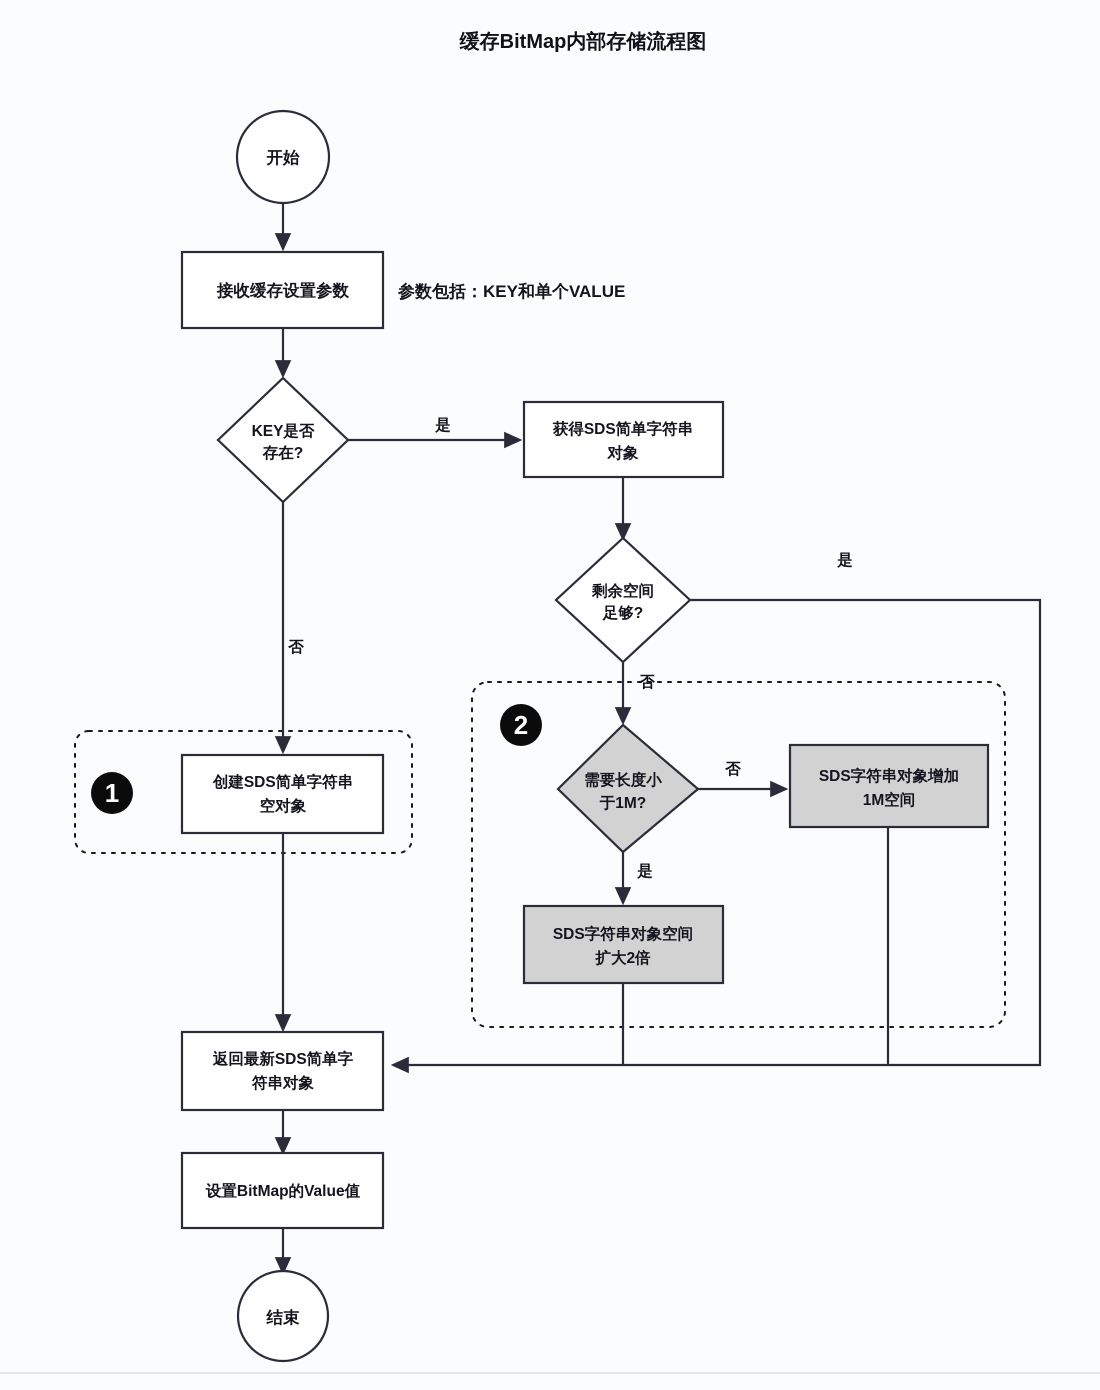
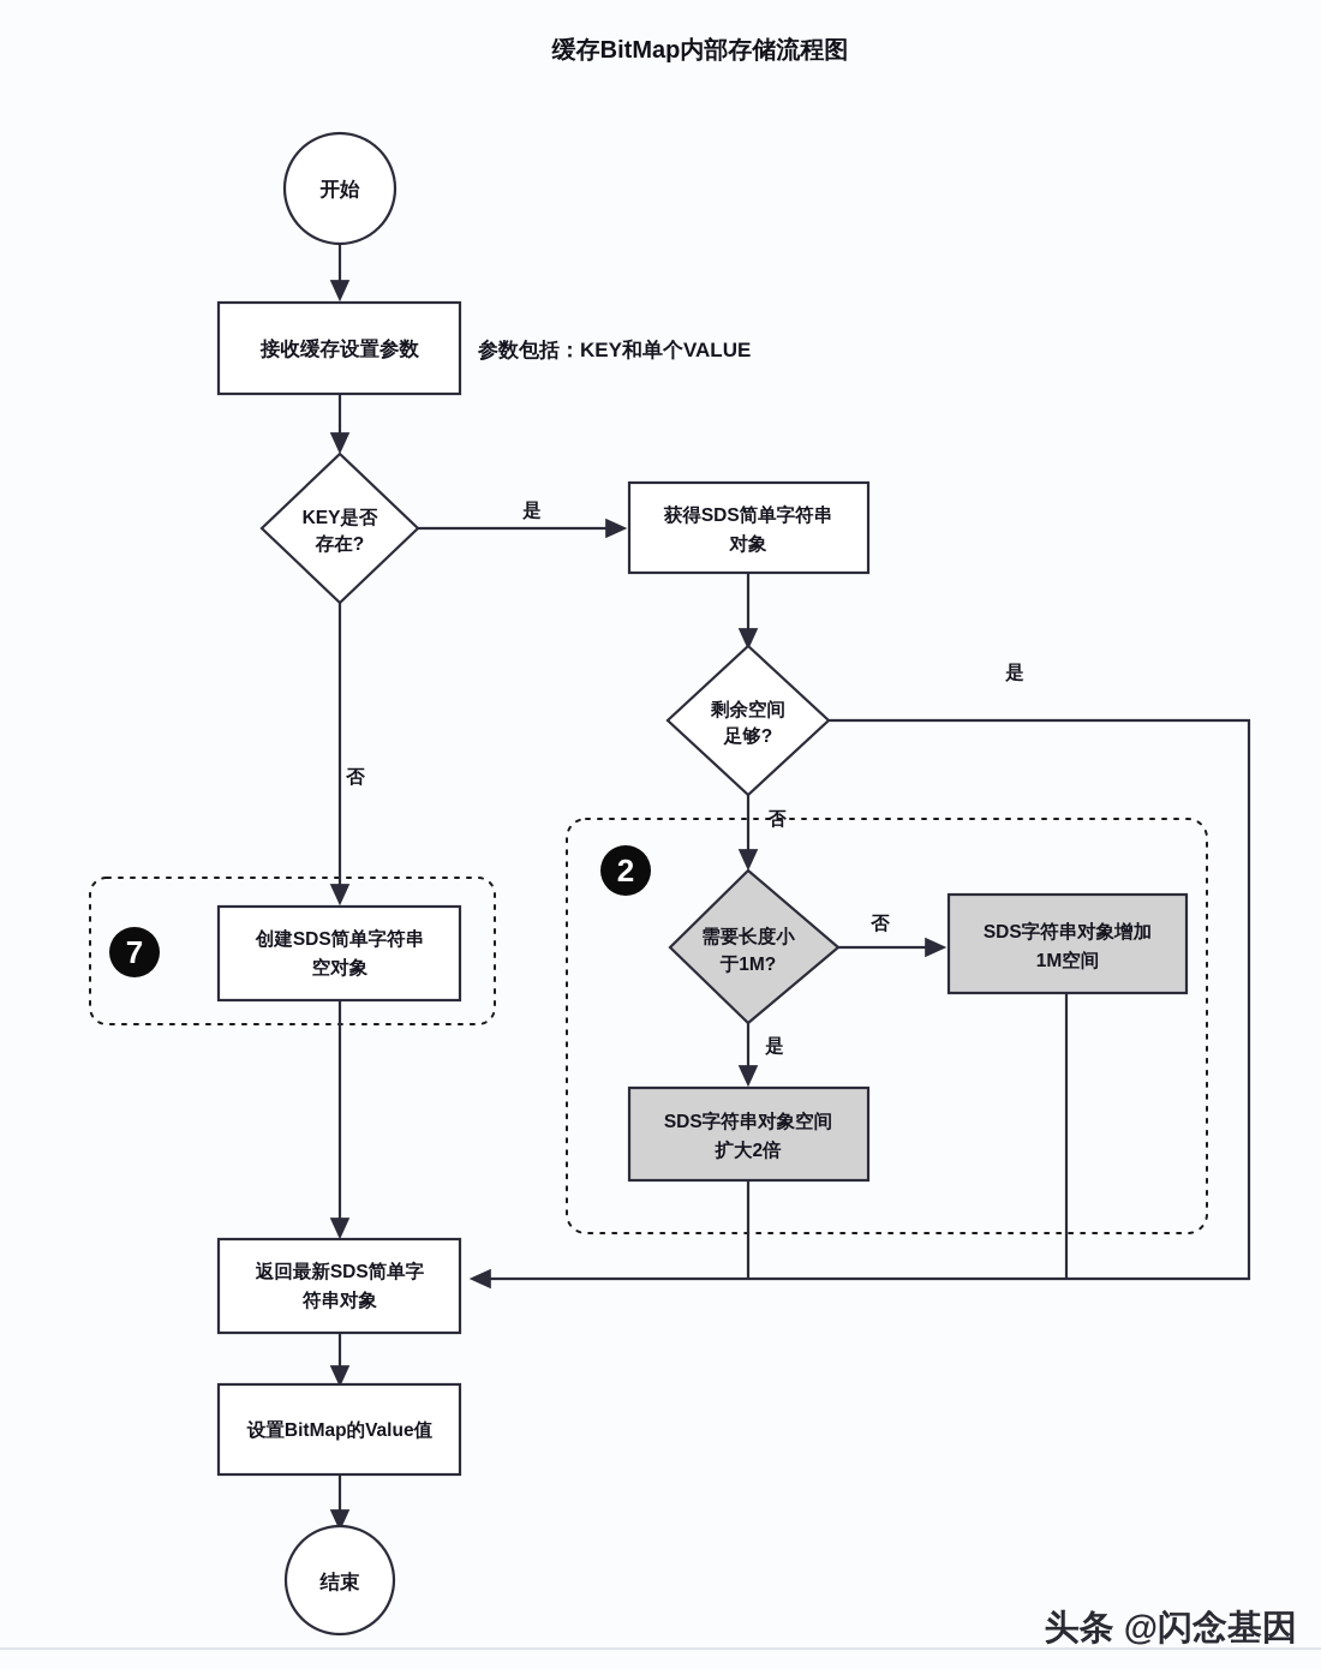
  缓存BitMap内部存储流程图
  是
  否
  是
  否
  否
  是
  开始
  接收缓存设置参数
  参数包括：KEY和单个VALUE
  KEY是否
  存在?
  获得SDS简单字符串
  对象
  剩余空间
  足够?
- 1
+ 7
  创建SDS简单字符串
  空对象
  2
  需要长度小
  于1M?
  SDS字符串对象增加
  1M空间
  SDS字符串对象空间
  扩大2倍
  返回最新SDS简单字
  符串对象
  设置BitMap的Value值
  结束
+ 头条 @闪念基因
